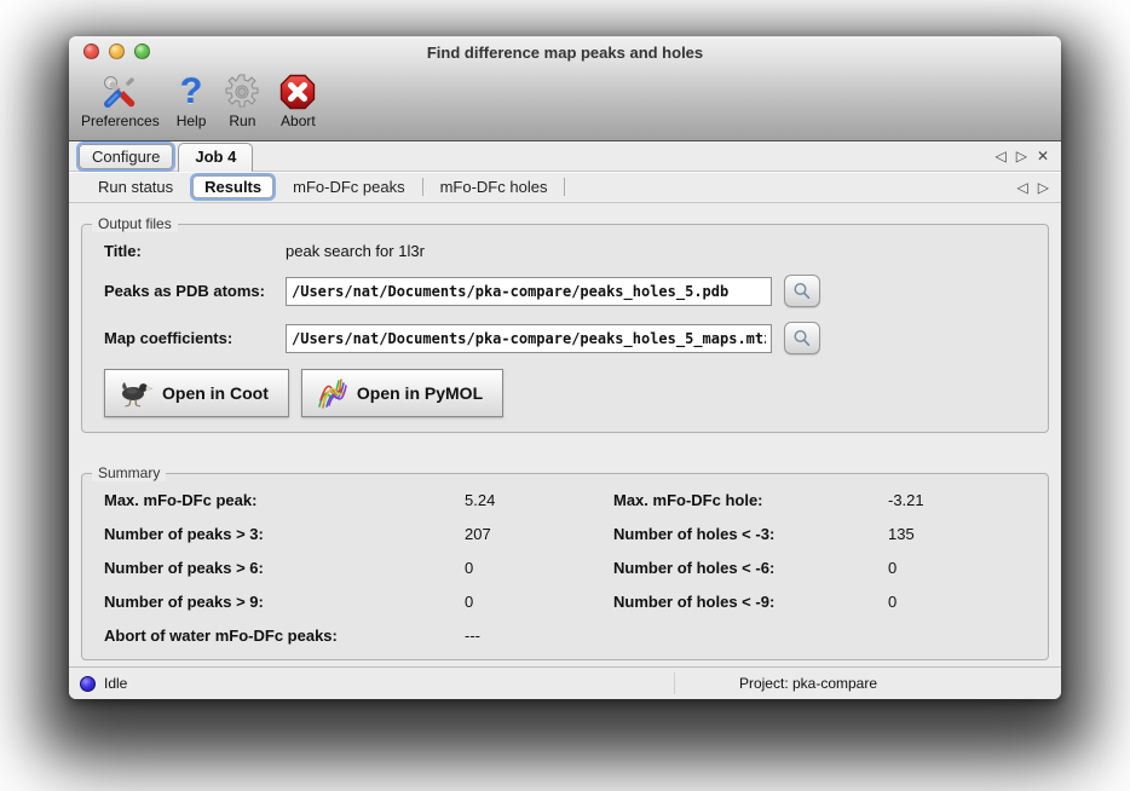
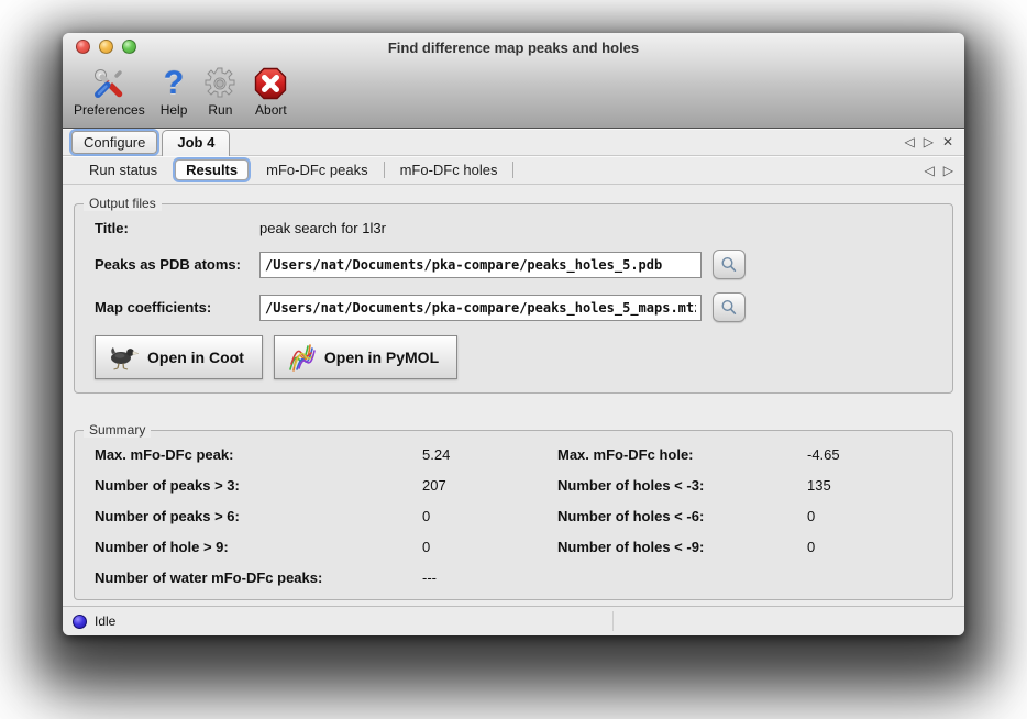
  Find difference map peaks and holes
  Preferences
  ?
  Help
  Run
  Abort
  Configure
  Job 4
  ◁
  ▷
  ✕
  Run status
  Results
  mFo-DFc peaks
  mFo-DFc holes
  ◁
  ▷
  Output files
  Title:
  peak search for 1l3r
  Peaks as PDB atoms:
  /Users/nat/Documents/pka-compare/peaks_holes_5.pdb
  Map coefficients:
  /Users/nat/Documents/pka-compare/peaks_holes_5_maps.mt
  Open in Coot
  Open in PyMOL
  Summary
  Max. mFo-DFc peak:
  5.24
  Max. mFo-DFc hole:
- -3.21
+ -4.65
  Number of peaks > 3:
  207
  Number of holes < -3:
  135
  Number of peaks > 6:
  0
  Number of holes < -6:
  0
- Number of peaks > 9:
+ Number of hole > 9:
  0
  Number of holes < -9:
  0
- Abort of water mFo-DFc peaks:
+ Number of water mFo-DFc peaks:
  ---
  Idle
- Project: pka-compare
